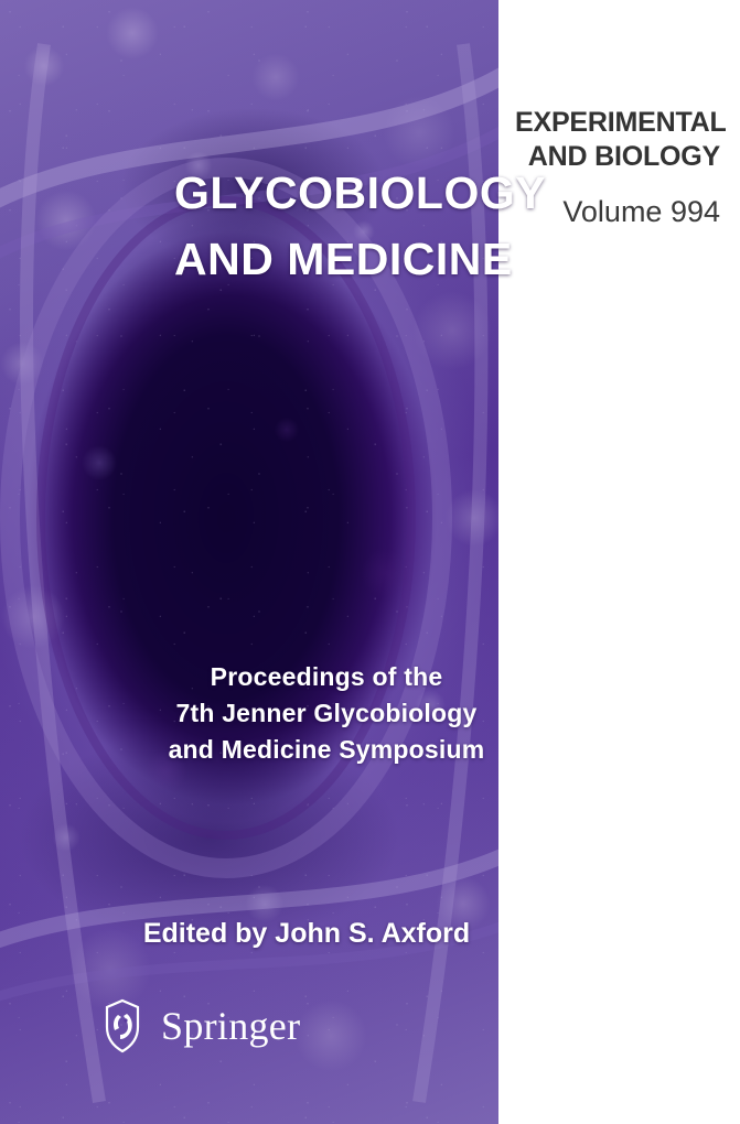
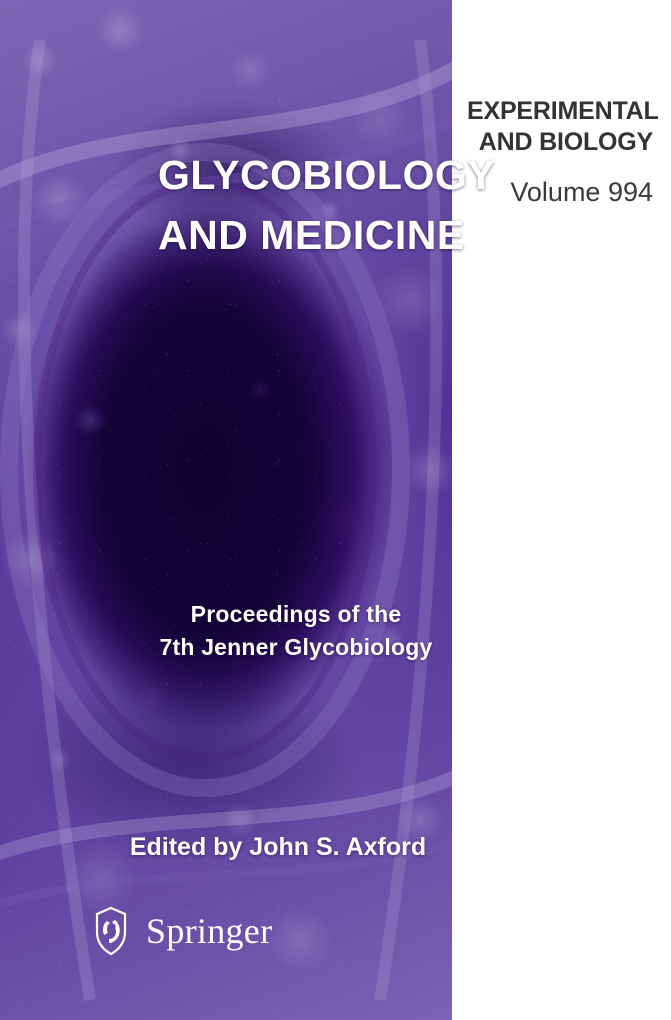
  EXPERIMENTAL
  AND BIOLOGY
  Volume 994
  GLYCOBIOLOGY
  AND MEDICINE
  Proceedings of the
  7th Jenner Glycobiology
- and Medicine Symposium
  Edited by John S. Axford
  Springer
